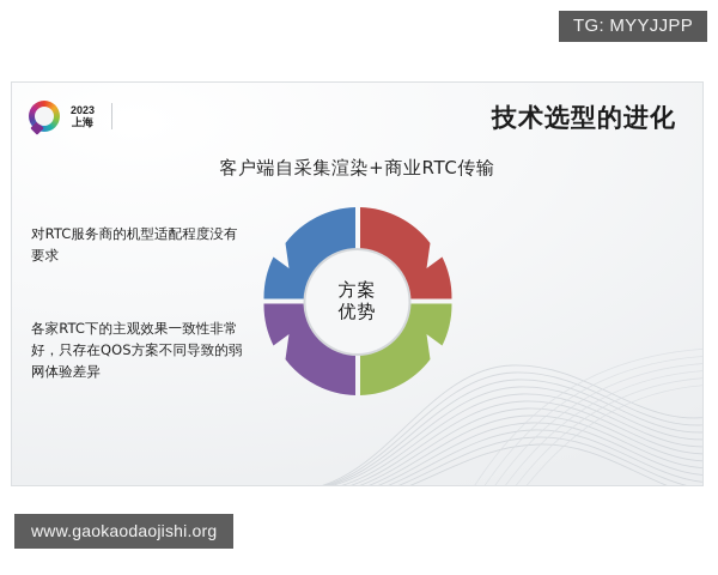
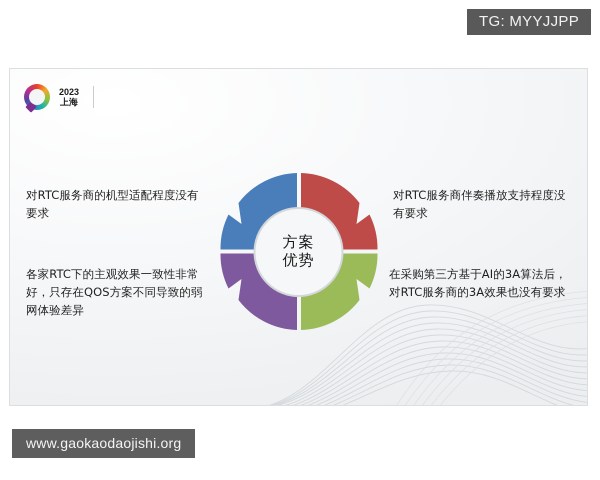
  TG: MYYJJPP
  2023
  上海
- 技术选型的进化
- 客户端自采集渲染+商业RTC传输
  方案
  优势
  对RTC服务商的机型适配程度没有要求
  各家RTC下的主观效果一致性非常好，只存在QOS方案不同导致的弱网体验差异
+ 对RTC服务商伴奏播放支持程度没有要求
+ 在采购第三方基于AI的3A算法后，对RTC服务商的3A效果也没有要求
  www.gaokaodaojishi.org
